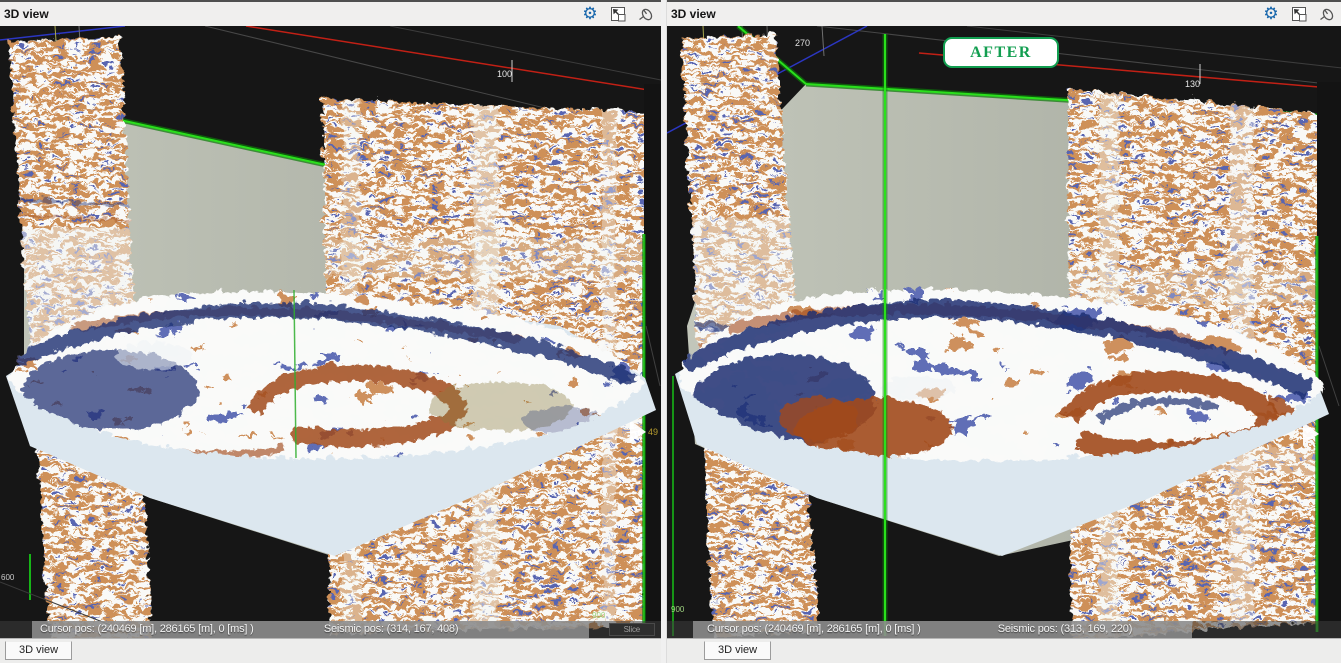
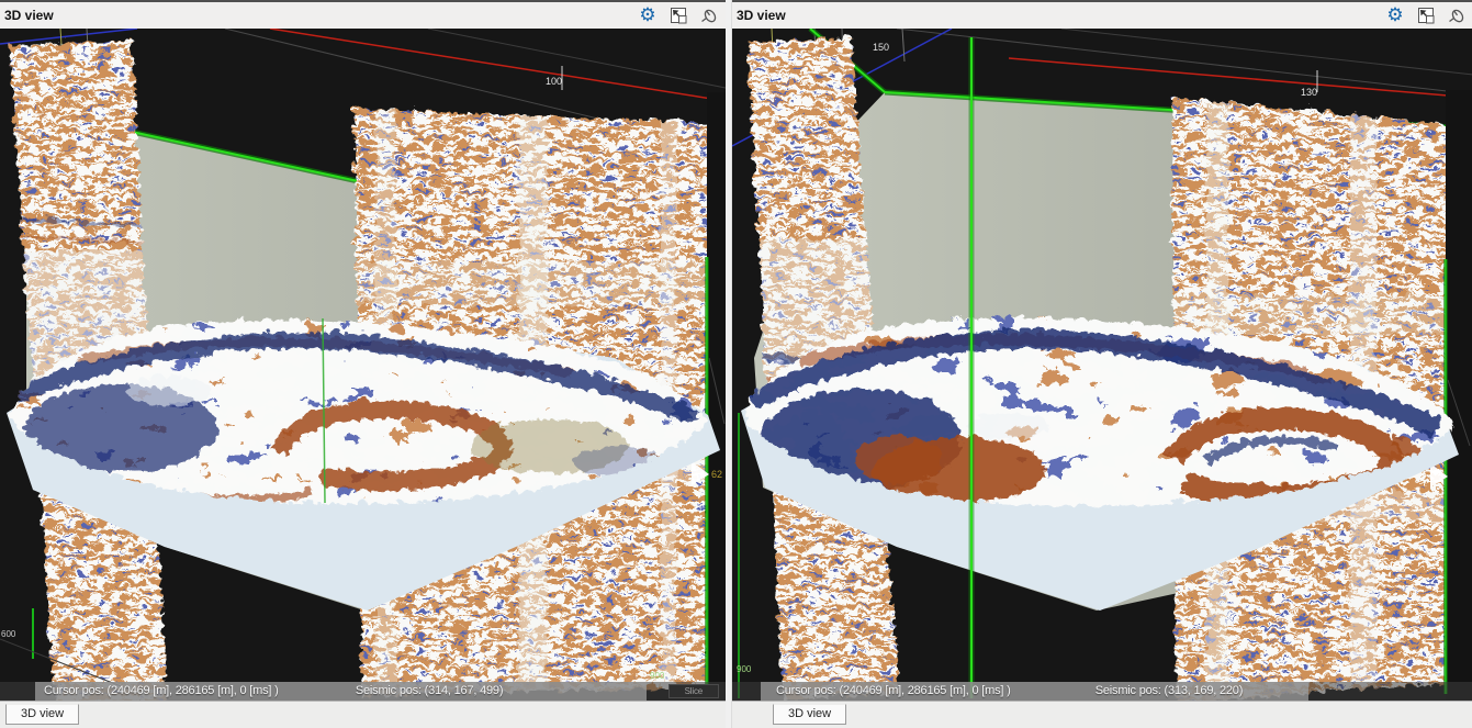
  3D view
  ⚙
  100
- 49
+ 62
  600
  900
  Cursor pos: (240469 [m], 286165 [m], 0 [ms] )
- Seismic pos: (314, 167, 408)
+ Seismic pos: (314, 167, 499)
  Slice
  3D view
  3D view
  ⚙
- 270
+ 150
  130
  900
- AFTER
  Cursor pos: (240469 [m], 286165 [m], 0 [ms] )
  Seismic pos: (313, 169, 220)
  3D view
